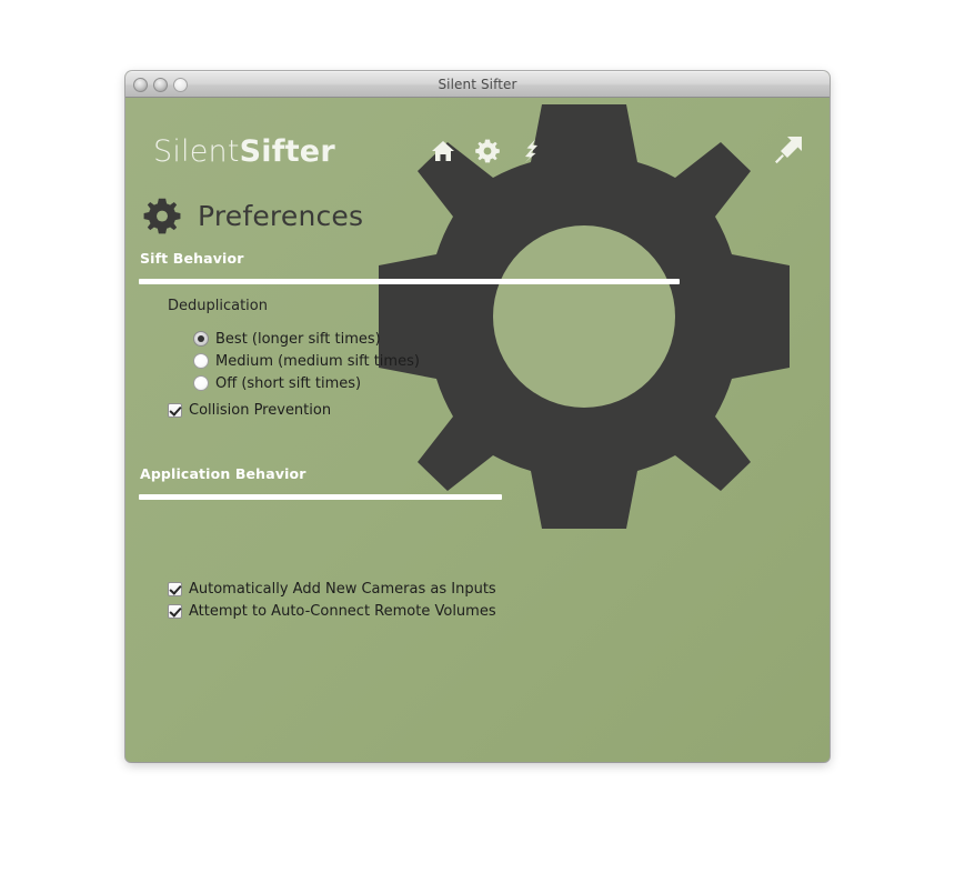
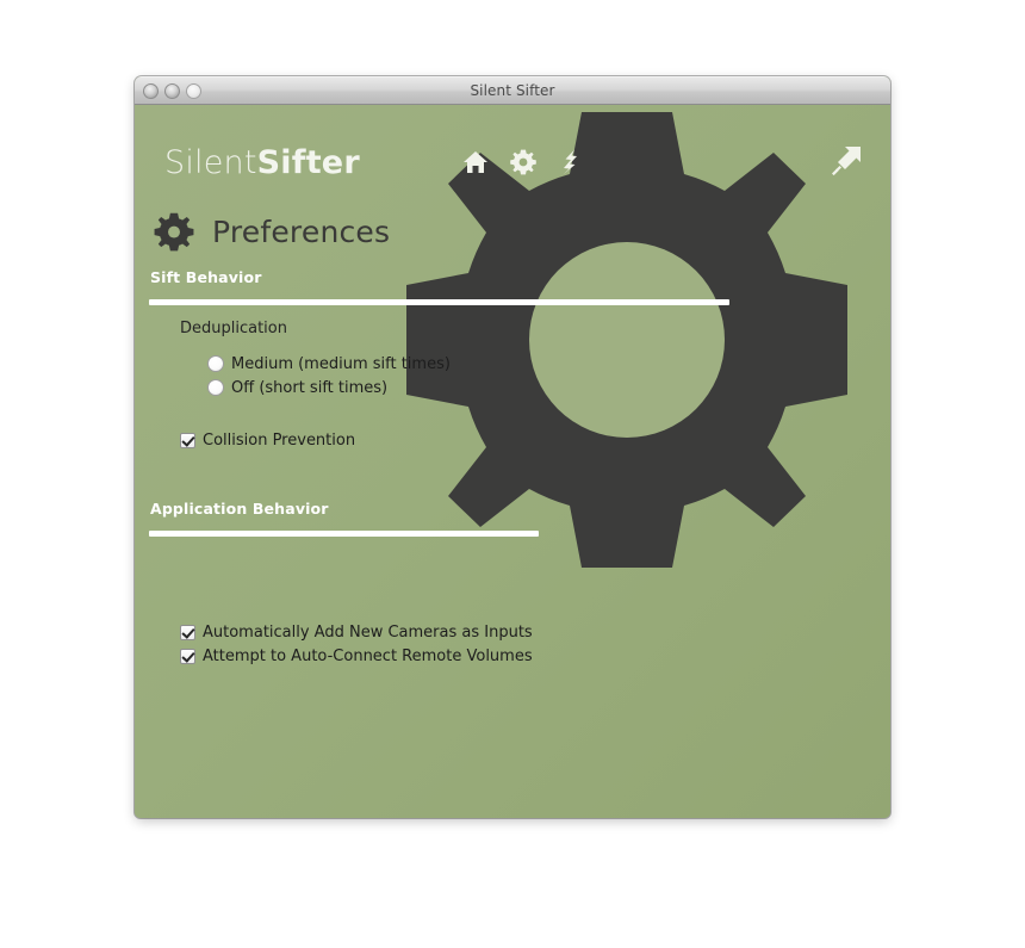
  Silent Sifter
  SilentSifter
  Preferences
  Sift Behavior
  Deduplication
- Best (longer sift times)
  Medium (medium sift times)
  Off (short sift times)
  Collision Prevention
  Application Behavior
  Automatically Add New Cameras as Inputs
  Attempt to Auto-Connect Remote Volumes
